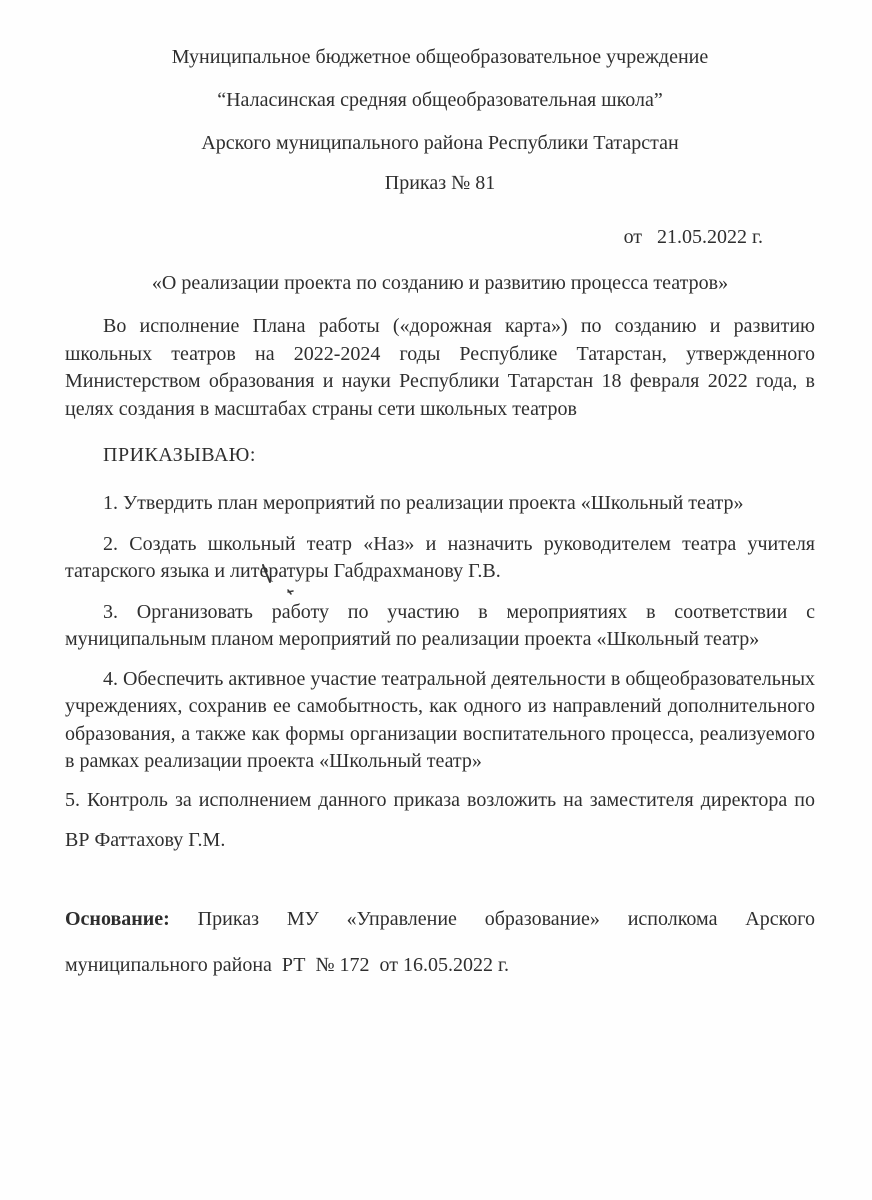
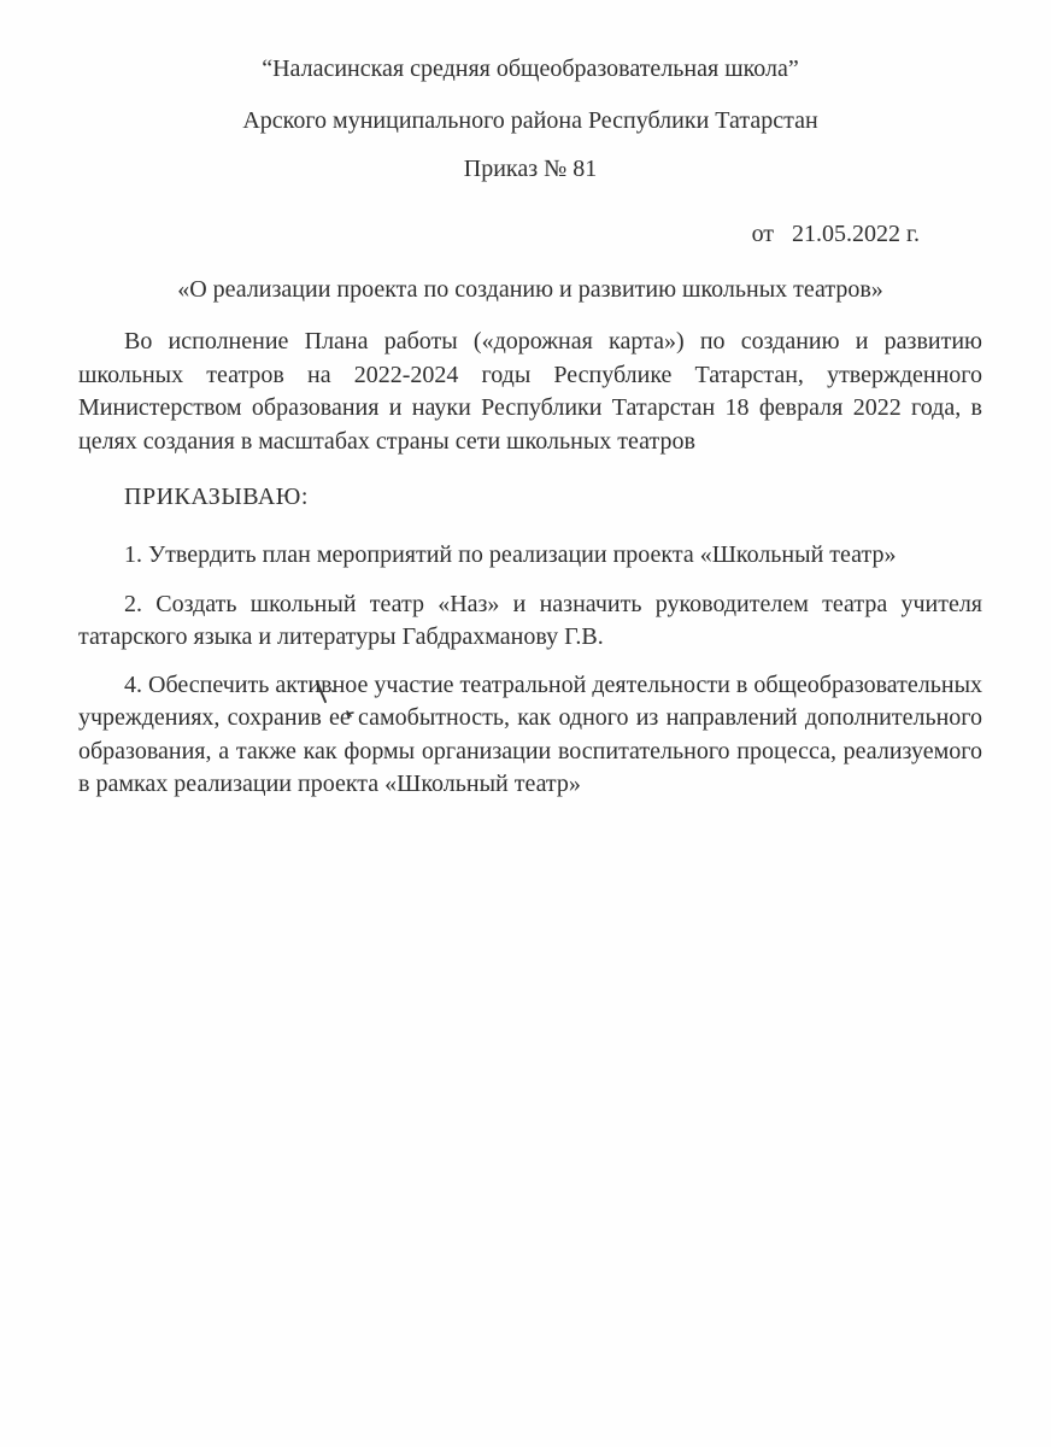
- Муниципальное бюджетное общеобразовательное учреждение
  “Наласинская средняя общеобразовательная школа”
  Арского муниципального района Республики Татарстан
  Приказ № 81
  от 21.05.2022 г.
- «О реализации проекта по созданию и развитию процесса театров»
+ «О реализации проекта по созданию и развитию школьных театров»
  Во исполнение Плана работы («дорожная карта») по созданию и развитию школьных театров на 2022-2024 годы Республике Татарстан, утвержденного Министерством образования и науки Республики Татарстан 18 февраля 2022 года, в целях создания в масштабах страны сети школьных театров
  ПРИКАЗЫВАЮ:
  1. Утвердить план мероприятий по реализации проекта «Школьный театр»
  2. Создать школьный театр «Наз» и назначить руководителем театра учителя татарского языка и литературы Габдрахманову Г.В.
- 3. Организовать работу по участию в мероприятиях в соответствии с муниципальным планом мероприятий по реализации проекта «Школьный театр»
  4. Обеспечить активное участие театральной деятельности в общеобразовательных учреждениях, сохранив ее самобытность, как одного из направлений дополнительного образования, а также как формы организации воспитательного процесса, реализуемого в рамках реализации проекта «Школьный театр»
- 5. Контроль за исполнением данного приказа возложить на заместителя директора по ВР Фаттахову Г.М.
- Основание: Приказ МУ «Управление образование» исполкома Арского муниципального района РТ № 172 от 16.05.2022 г.
